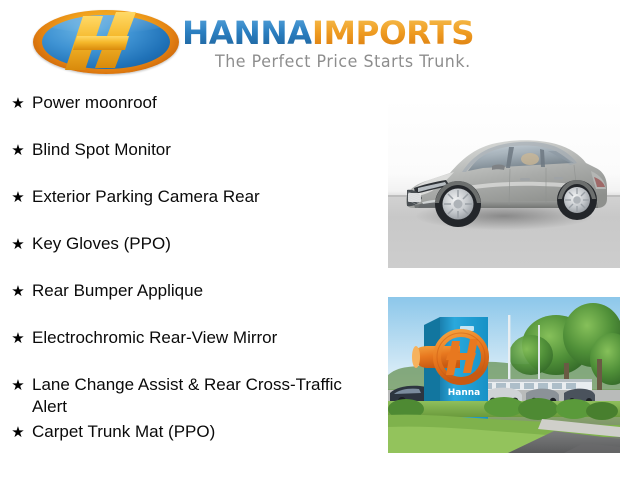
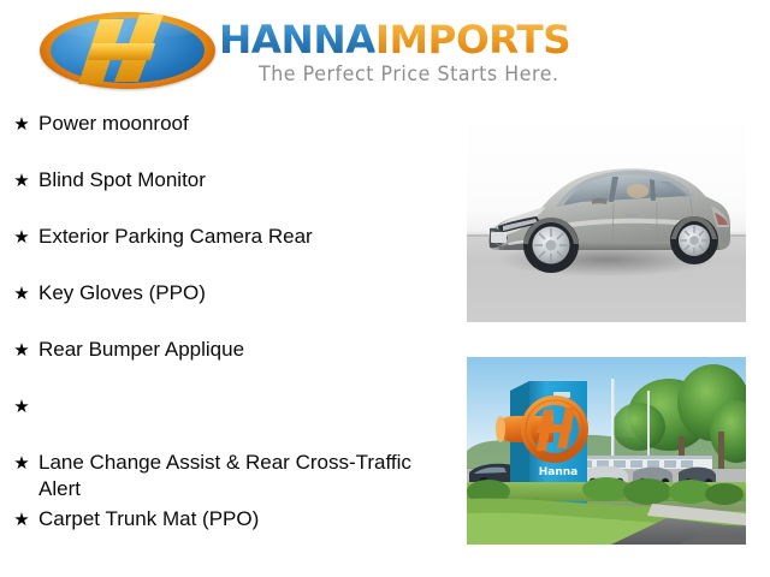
  HANNAIMPORTS
- The Perfect Price Starts Trunk.
+ The Perfect Price Starts Here.
  ★
  Power moonroof
  ★
  Blind Spot Monitor
  ★
  Exterior Parking Camera Rear
  ★
  Key Gloves (PPO)
  ★
  Rear Bumper Applique
  ★
- Electrochromic Rear-View Mirror
  ★
  Lane Change Assist & Rear Cross-Traffic Alert
  ★
  Carpet Trunk Mat (PPO)
  Hanna
